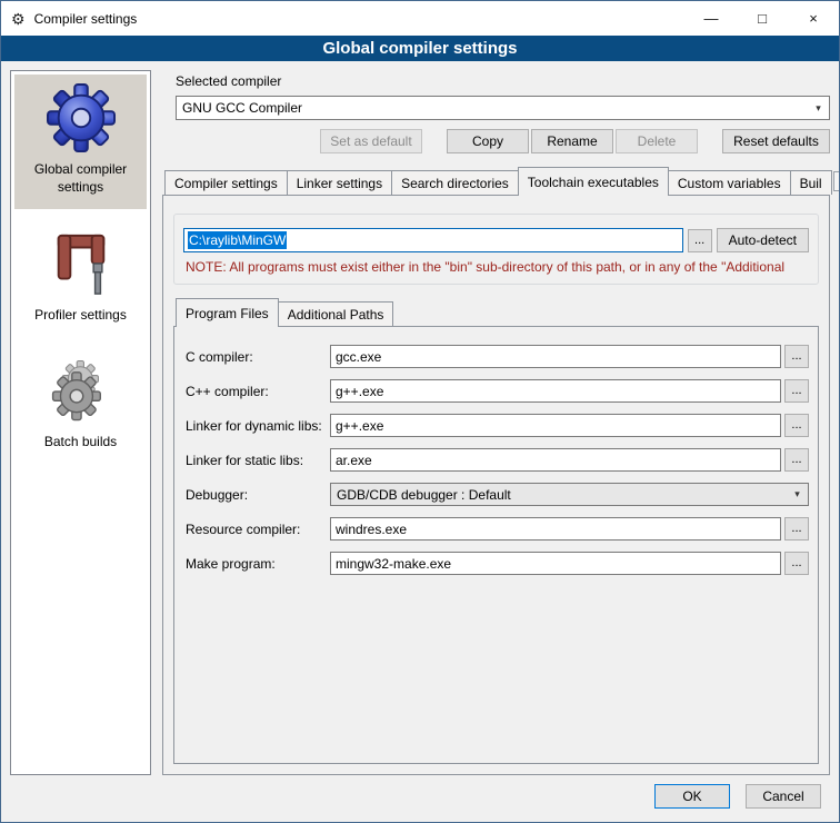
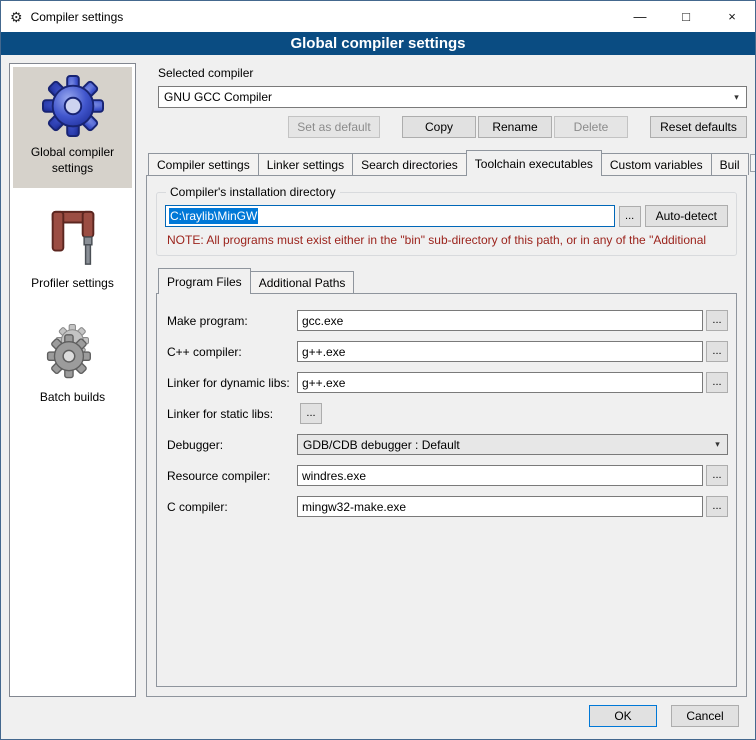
  ⚙
  Compiler settings
  —
  □
  ×
  Global compiler settings
  Global compiler settings
  Profiler settings
  Batch builds
  Selected compiler
  GNU GCC Compiler
  ▾
  Set as default
  Copy
  Rename
  Delete
  Reset defaults
  Compiler settings
  Linker settings
  Search directories
  Toolchain executables
  Custom variables
  Buil
+ Compiler's installation directory
  C:\raylib\MinGW
  ...
  Auto-detect
  NOTE: All programs must exist either in the "bin" sub-directory of this path, or in any of the "Additional
  Program Files
  Additional Paths
- C compiler:
+ Make program:
  gcc.exe
  ...
  C++ compiler:
  g++.exe
  ...
  Linker for dynamic libs:
  g++.exe
  ...
  Linker for static libs:
- ar.exe
  ...
  Debugger:
  GDB/CDB debugger : Default
  ▾
  Resource compiler:
  windres.exe
  ...
- Make program:
+ C compiler:
  mingw32-make.exe
  ...
  OK
  Cancel
